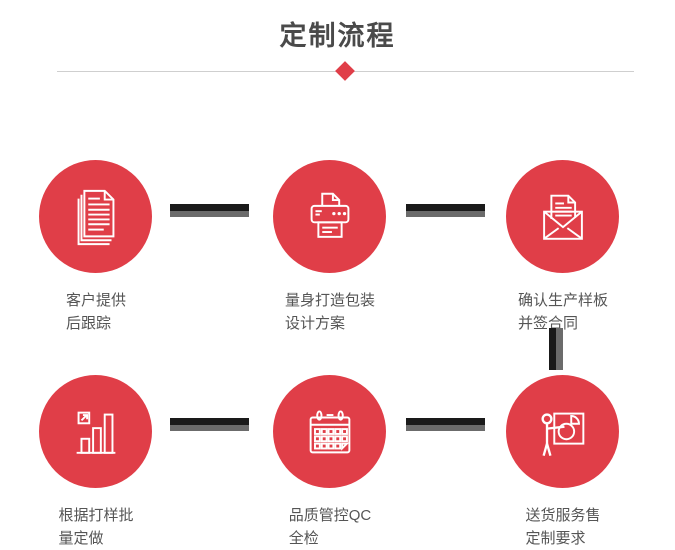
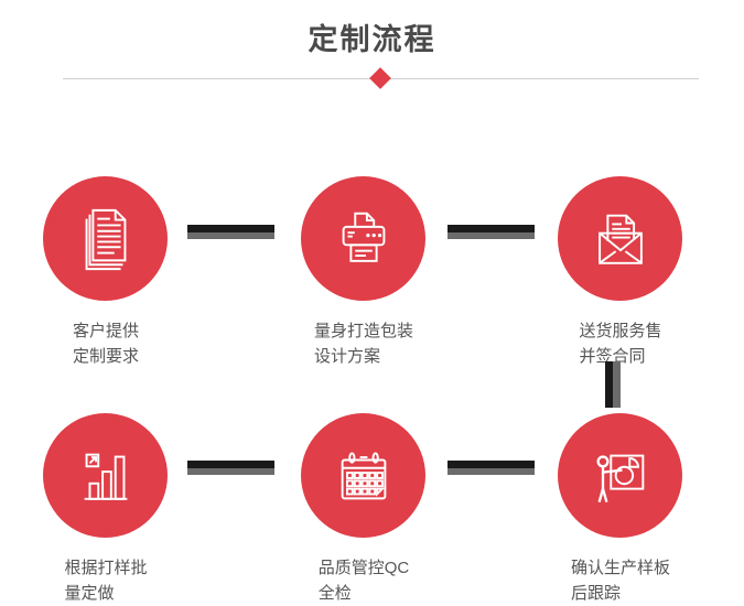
  定制流程
  客户提供
- 后跟踪
+ 定制要求
  量身打造包装
  设计方案
- 确认生产样板
+ 送货服务售
  并签合同
  根据打样批
  量定做
  品质管控QC
  全检
- 送货服务售
+ 确认生产样板
- 定制要求
+ 后跟踪
